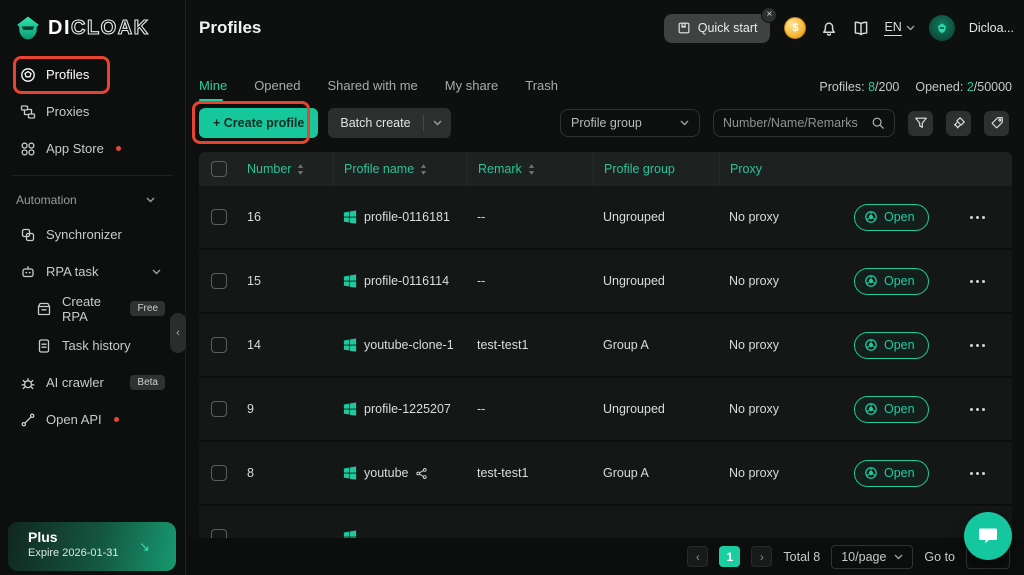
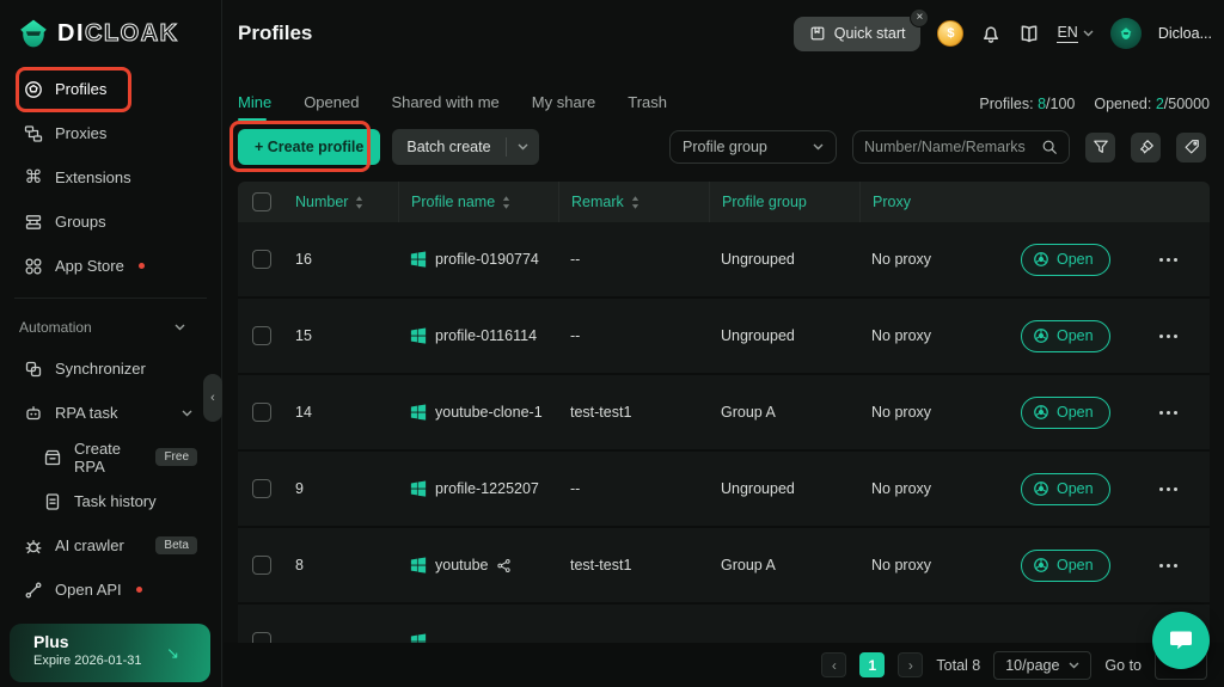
  DICLOAK
  Profiles
  Proxies
+ ⌘
+ Extensions
+ Groups
  App Store
  Automation
  Synchronizer
  RPA task
  Create RPA
  Free
  Task history
  AI crawler
  Beta
  Open API
  Plus
  Expire 2026-01-31
  ↘
  ‹
  Profiles
  Quick start
  ×
  $
  EN
  Dicloa...
  Mine
  Opened
  Shared with me
  My share
  Trash
- Profiles: 8/200
+ Profiles: 8/100
  Opened: 2/50000
  + Create profile
  Batch create
  Profile group
  Number/Name/Remarks
  Number
  Profile name
  Remark
  Profile group
  Proxy
  16
- profile-0116181
+ profile-0190774
  --
  Ungrouped
  No proxy
  Open
  15
  profile-0116114
  --
  Ungrouped
  No proxy
  Open
  14
  youtube-clone-1
  test-test1
  Group A
  No proxy
  Open
  9
  profile-1225207
  --
  Ungrouped
  No proxy
  Open
  8
  youtube
  test-test1
  Group A
  No proxy
  Open
  ‹
  1
  ›
  Total 8
  10/page
  Go to
